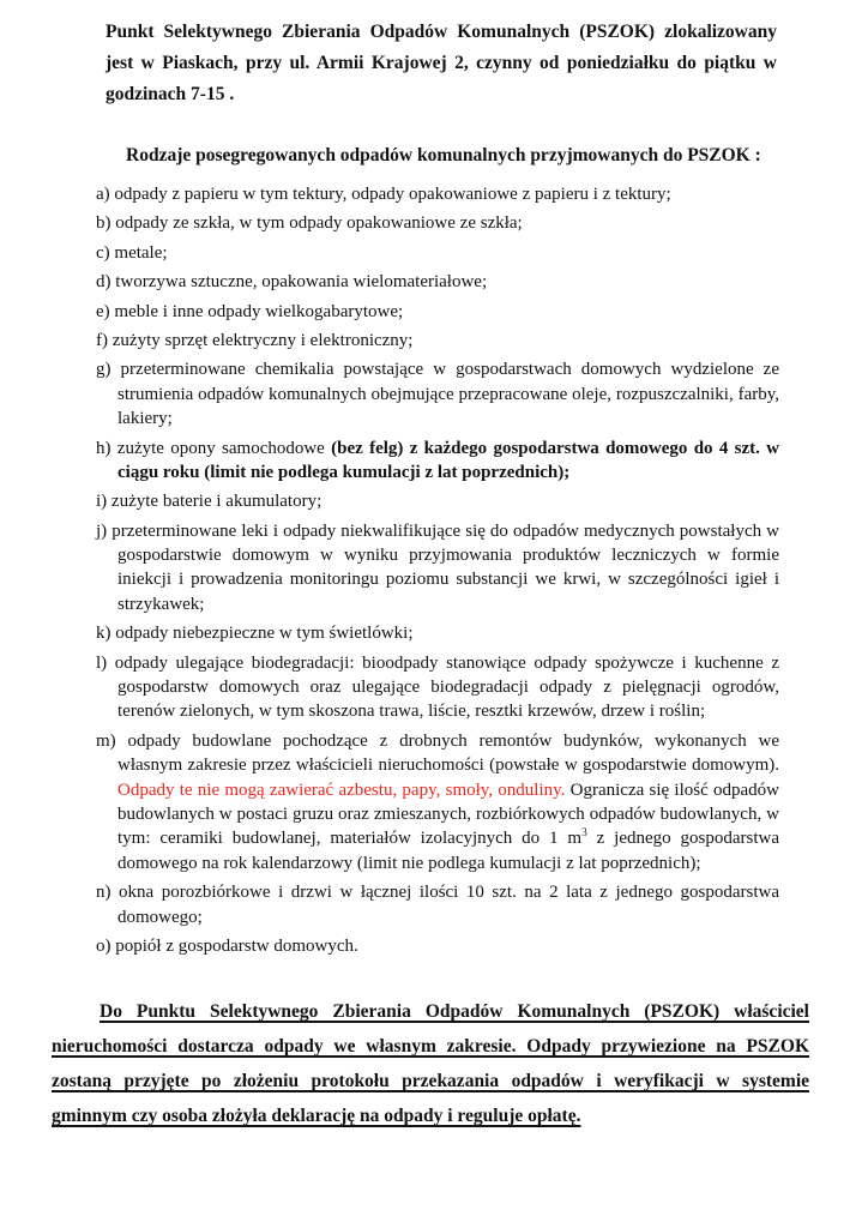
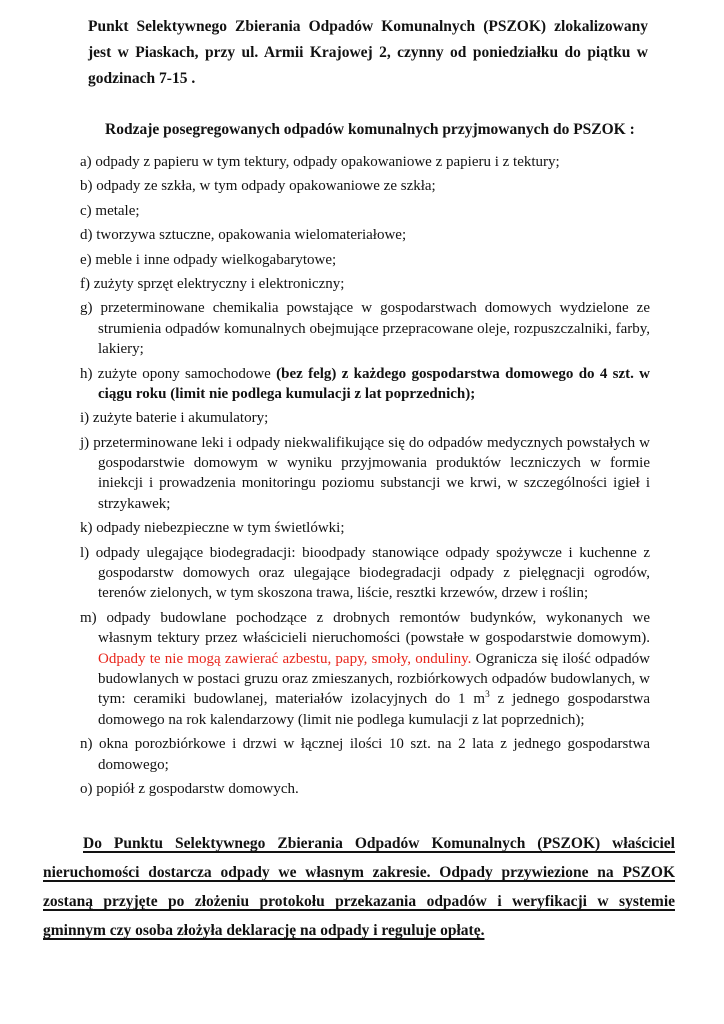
  Punkt Selektywnego Zbierania Odpadów Komunalnych (PSZOK) zlokalizowany jest w Piaskach, przy ul. Armii Krajowej 2, czynny od poniedziałku do piątku w godzinach 7-15 .
  Rodzaje posegregowanych odpadów komunalnych przyjmowanych do PSZOK :
  a) odpady z papieru w tym tektury, odpady opakowaniowe z papieru i z tektury;
  b) odpady ze szkła, w tym odpady opakowaniowe ze szkła;
  c) metale;
  d) tworzywa sztuczne, opakowania wielomateriałowe;
  e) meble i inne odpady wielkogabarytowe;
  f) zużyty sprzęt elektryczny i elektroniczny;
  g) przeterminowane chemikalia powstające w gospodarstwach domowych wydzielone ze strumienia odpadów komunalnych obejmujące przepracowane oleje, rozpuszczalniki, farby, lakiery;
  h) zużyte opony samochodowe (bez felg) z każdego gospodarstwa domowego do 4 szt. w ciągu roku (limit nie podlega kumulacji z lat poprzednich);
  i) zużyte baterie i akumulatory;
  j) przeterminowane leki i odpady niekwalifikujące się do odpadów medycznych powstałych w gospodarstwie domowym w wyniku przyjmowania produktów leczniczych w formie iniekcji i prowadzenia monitoringu poziomu substancji we krwi, w szczególności igieł i strzykawek;
  k) odpady niebezpieczne w tym świetlówki;
  l) odpady ulegające biodegradacji: bioodpady stanowiące odpady spożywcze i kuchenne z gospodarstw domowych oraz ulegające biodegradacji odpady z pielęgnacji ogrodów, terenów zielonych, w tym skoszona trawa, liście, resztki krzewów, drzew i roślin;
- m) odpady budowlane pochodzące z drobnych remontów budynków, wykonanych we własnym zakresie przez właścicieli nieruchomości (powstałe w gospodarstwie domowym). Odpady te nie mogą zawierać azbestu, papy, smoły, onduliny. Ogranicza się ilość odpadów budowlanych w postaci gruzu oraz zmieszanych, rozbiórkowych odpadów budowlanych, w tym: ceramiki budowlanej, materiałów izolacyjnych do 1 m3 z jednego gospodarstwa domowego na rok kalendarzowy (limit nie podlega kumulacji z lat poprzednich);
+ m) odpady budowlane pochodzące z drobnych remontów budynków, wykonanych we własnym tektury przez właścicieli nieruchomości (powstałe w gospodarstwie domowym). Odpady te nie mogą zawierać azbestu, papy, smoły, onduliny. Ogranicza się ilość odpadów budowlanych w postaci gruzu oraz zmieszanych, rozbiórkowych odpadów budowlanych, w tym: ceramiki budowlanej, materiałów izolacyjnych do 1 m3 z jednego gospodarstwa domowego na rok kalendarzowy (limit nie podlega kumulacji z lat poprzednich);
  n) okna porozbiórkowe i drzwi w łącznej ilości 10 szt. na 2 lata z jednego gospodarstwa domowego;
  o) popiół z gospodarstw domowych.
  Do Punktu Selektywnego Zbierania Odpadów Komunalnych (PSZOK) właściciel nieruchomości dostarcza odpady we własnym zakresie. Odpady przywiezione na PSZOK zostaną przyjęte po złożeniu protokołu przekazania odpadów i weryfikacji w systemie gminnym czy osoba złożyła deklarację na odpady i reguluje opłatę.
